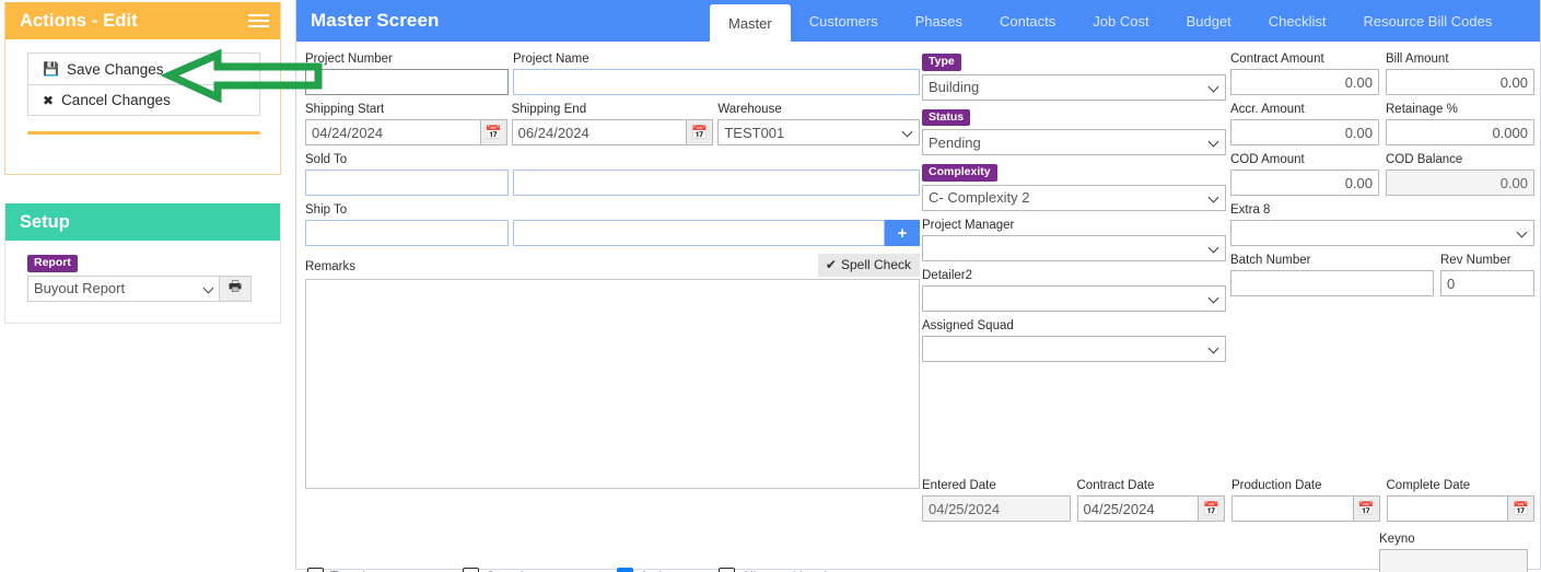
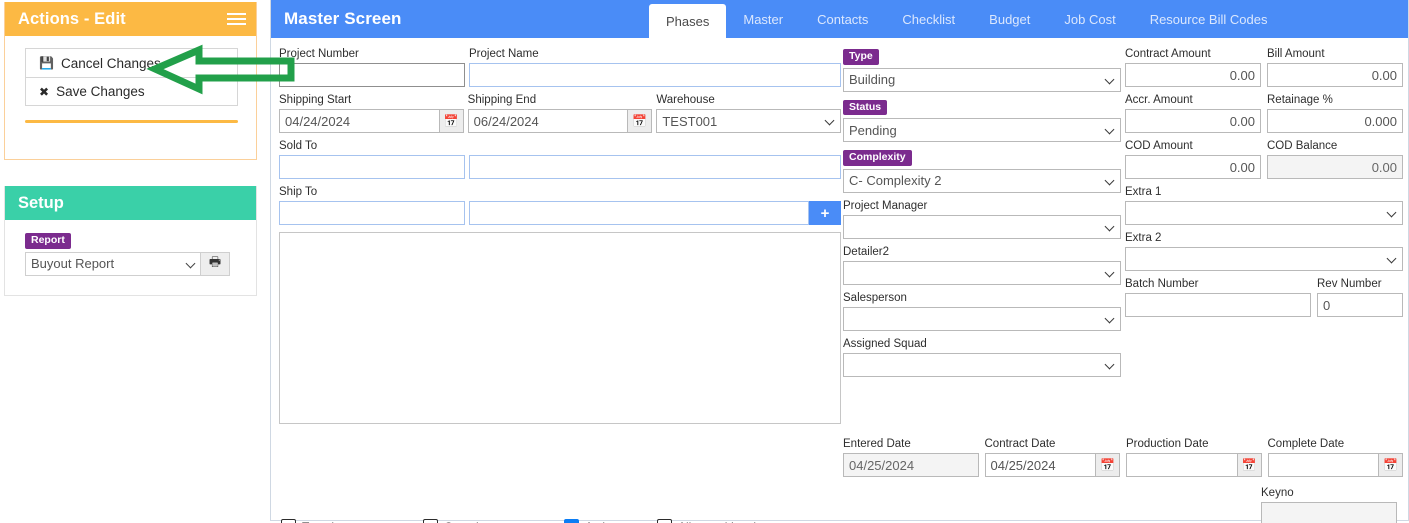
  Actions - Edit
  💾
- Save Changes
+ Cancel Changes
  ✖
- Cancel Changes
+ Save Changes
  Setup
  Report
  Buyout Report
  🖶
  Master Screen
- Master
+ Phases
- Customers
- Phases
+ Master
  Contacts
- Job Cost
+ Checklist
  Budget
- Checklist
+ Job Cost
  Resource Bill Codes
  Project Number
  Project Name
  Shipping Start
  04/24/2024
  📅
  Shipping End
  06/24/2024
  📅
  Warehouse
  TEST001
  Sold To
  Ship To
  +
- Remarks
- ✔
- Spell Check
  Type
  Building
  Status
  Pending
  Complexity
  C- Complexity 2
  Project Manager
  Detailer2
+ Salesperson
  Assigned Squad
  Contract Amount
  0.00
  Bill Amount
  0.00
  Accr. Amount
  0.00
  Retainage %
  0.000
  COD Amount
  0.00
  COD Balance
  0.00
- Extra 8
+ Extra 1
+ Extra 2
  Batch Number
  Rev Number
  0
  Entered Date
  04/25/2024
  Contract Date
  04/25/2024
  📅
  Production Date
  📅
  Complete Date
  📅
  Keyno
